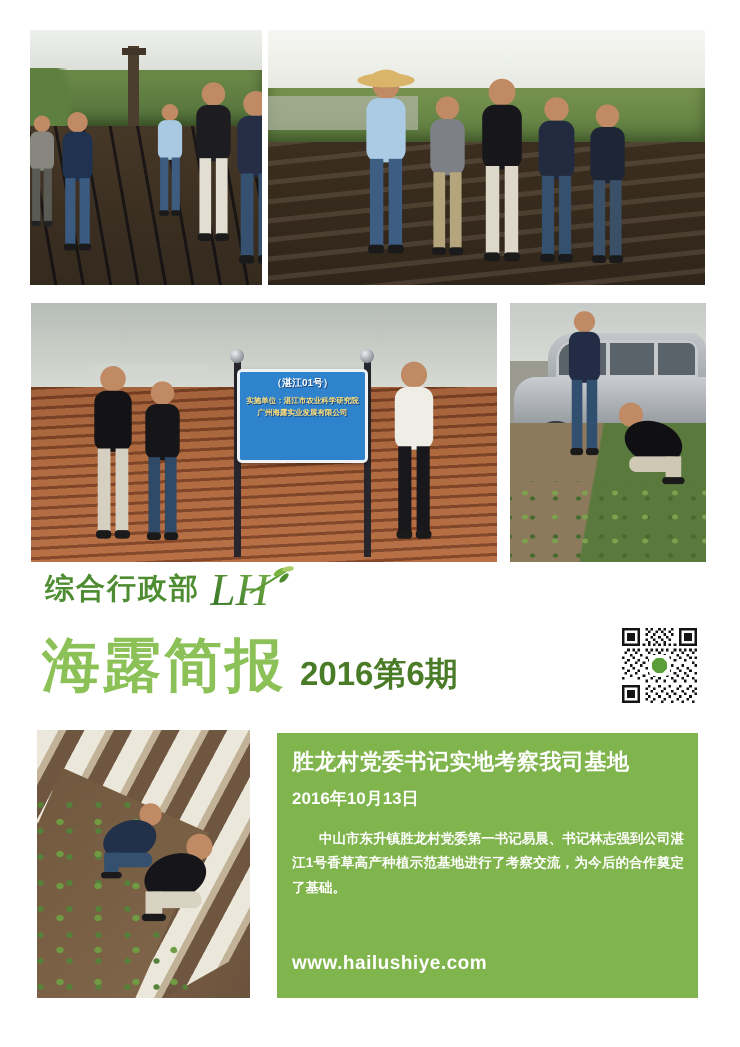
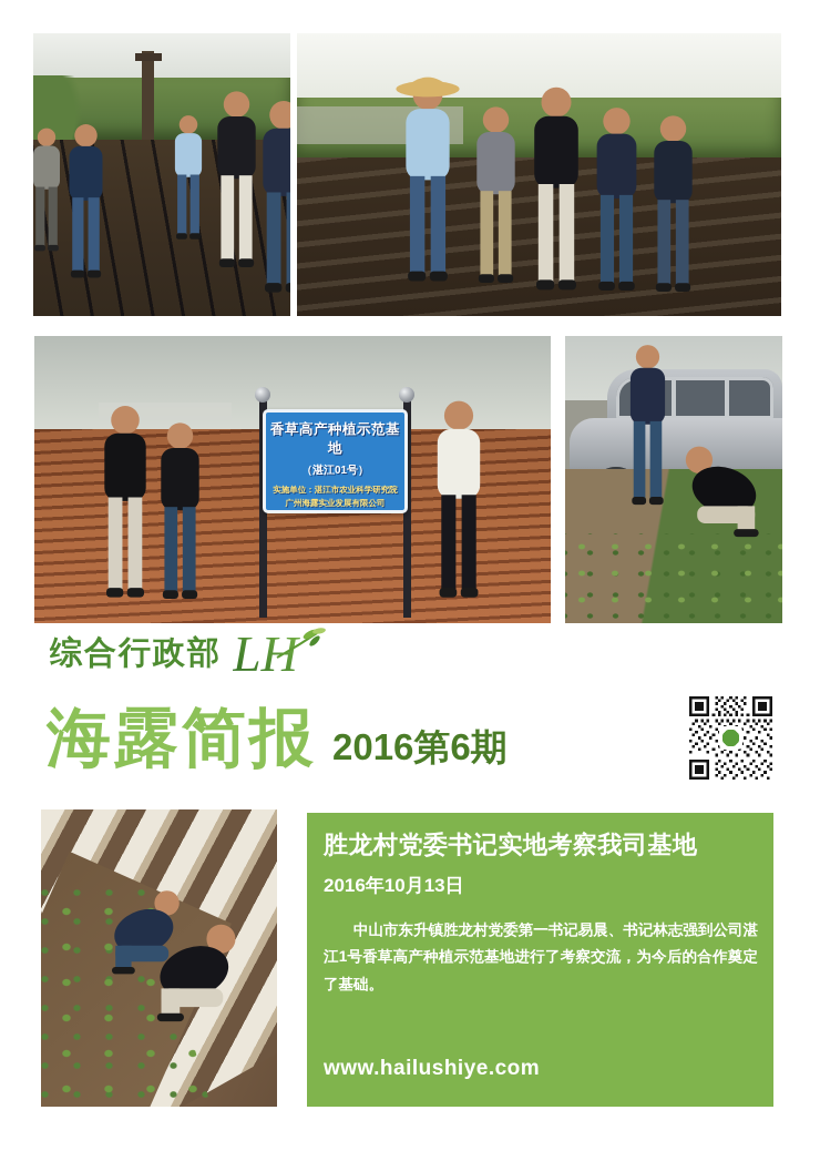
+ 香草高产种植示范基地
  （湛江01号）
  实施单位：湛江市农业科学研究院
  广州海露实业发展有限公司
  综合行政部
  LH
  海露简报 2016第6期
  胜龙村党委书记实地考察我司基地
  2016年10月13日
  中山市东升镇胜龙村党委第一书记易晨、书记林志强到公司湛江1号香草高产种植示范基地进行了考察交流，为今后的合作奠定了基础。
  www.hailushiye.com
